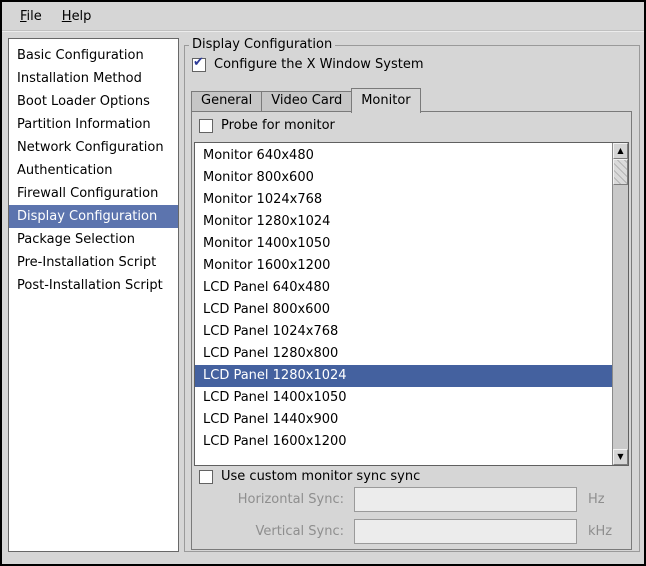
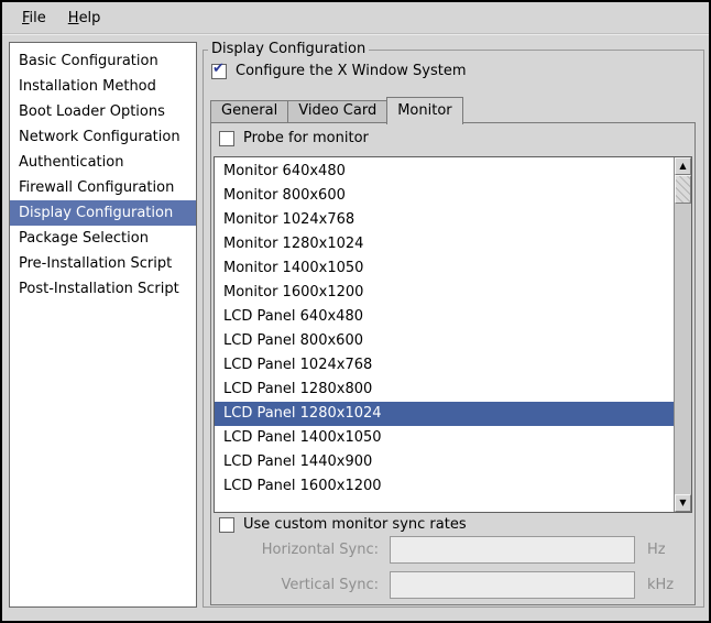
  File
  Help
  Basic Configuration
  Installation Method
  Boot Loader Options
- Partition Information
  Network Configuration
  Authentication
  Firewall Configuration
  Display Configuration
  Package Selection
  Pre-Installation Script
  Post-Installation Script
  Display Configuration
  ✔
  Configure the X Window System
  General
  Video Card
  Monitor
  Probe for monitor
  Monitor 640x480
  Monitor 800x600
  Monitor 1024x768
  Monitor 1280x1024
  Monitor 1400x1050
  Monitor 1600x1200
  LCD Panel 640x480
  LCD Panel 800x600
  LCD Panel 1024x768
  LCD Panel 1280x800
  LCD Panel 1280x1024
  LCD Panel 1400x1050
  LCD Panel 1440x900
  LCD Panel 1600x1200
  ▲
  ▼
- Use custom monitor sync sync
+ Use custom monitor sync rates
  Horizontal Sync:
  Hz
  Vertical Sync:
  kHz
